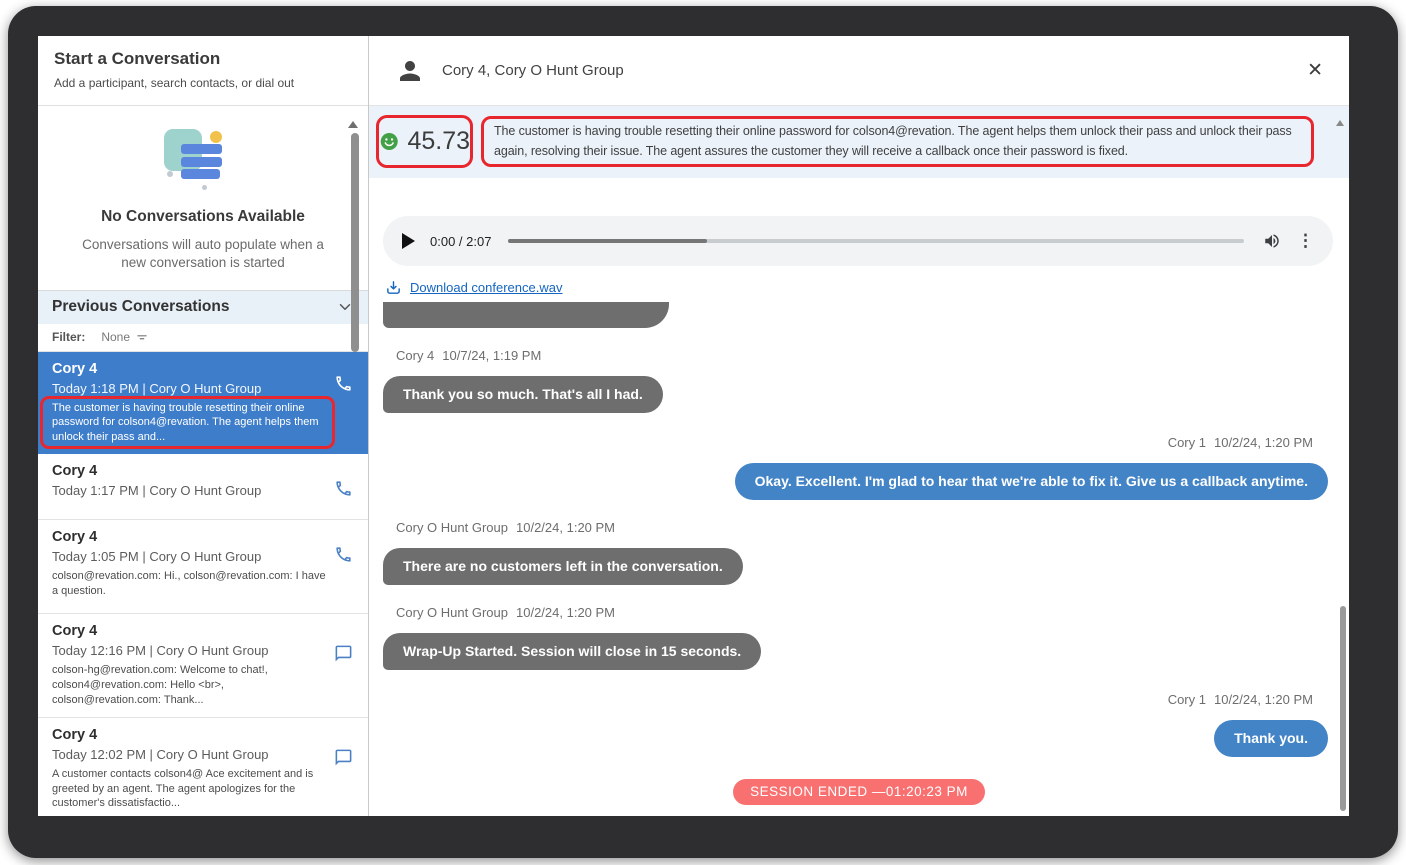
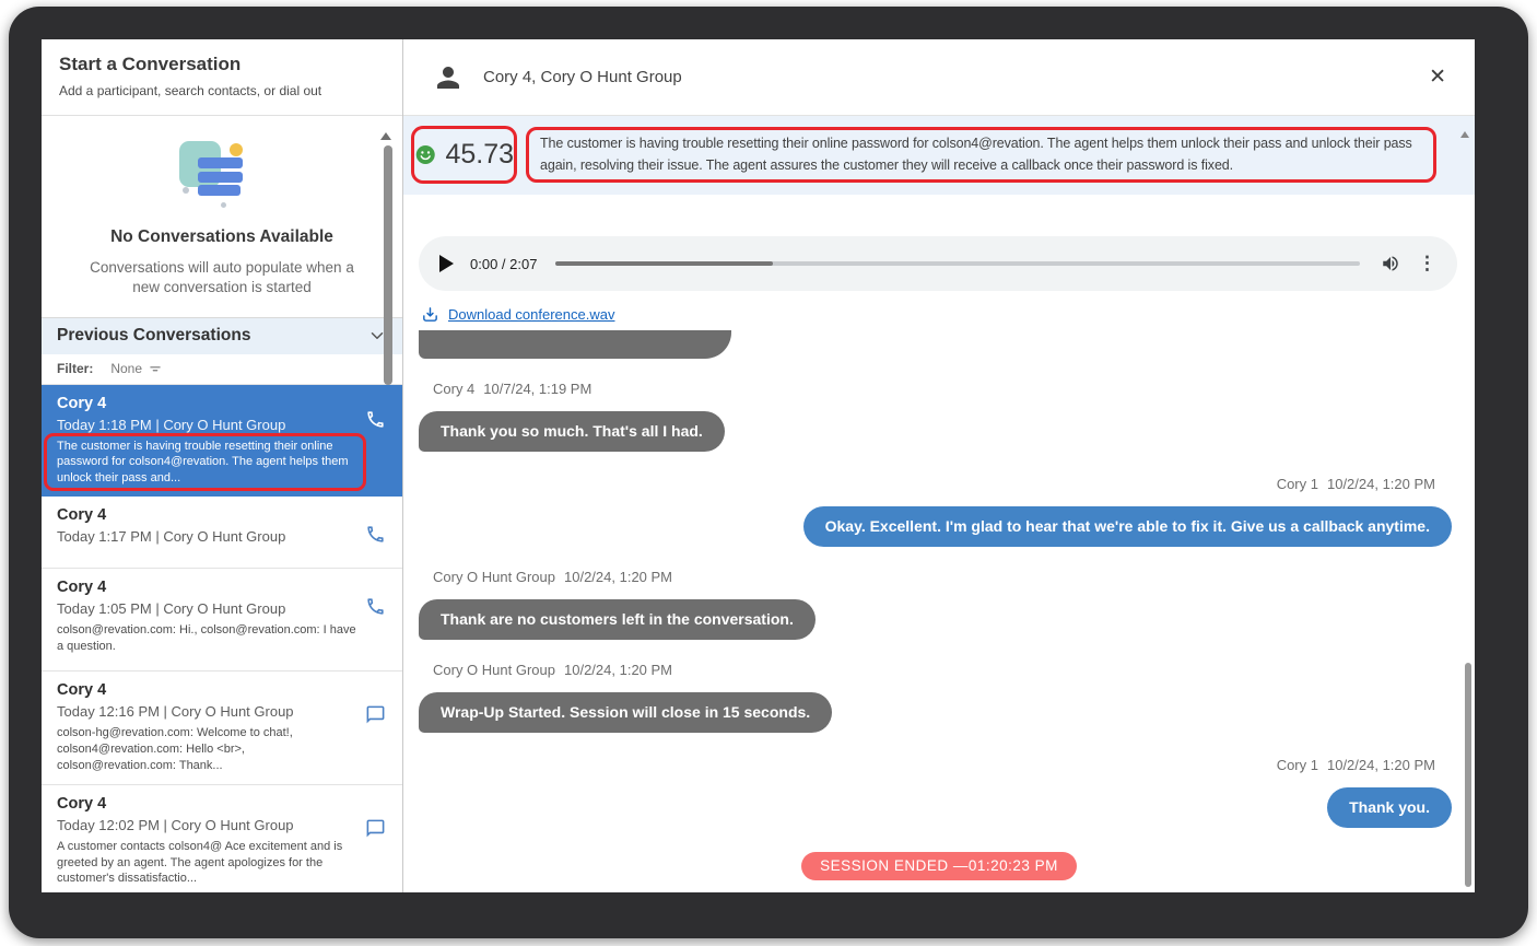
  Start a Conversation
  Add a participant, search contacts, or dial out
  No Conversations Available
  Conversations will auto populate when a new conversation is started
  Previous Conversations
  Filter:
  None
  Cory 4
  Today 1:18 PM | Cory O Hunt Group
  The customer is having trouble resetting their online password for colson4@revation. The agent helps them unlock their pass and...
  Cory 4
  Today 1:17 PM | Cory O Hunt Group
  Cory 4
  Today 1:05 PM | Cory O Hunt Group
  colson@revation.com: Hi., colson@revation.com: I have a question.
  Cory 4
  Today 12:16 PM | Cory O Hunt Group
  colson-hg@revation.com: Welcome to chat!, colson4@revation.com: Hello <br>, colson@revation.com: Thank...
  Cory 4
  Today 12:02 PM | Cory O Hunt Group
  A customer contacts colson4@ Ace excitement and is greeted by an agent. The agent apologizes for the customer's dissatisfactio...
  Cory 4, Cory O Hunt Group
  ✕
  45.73
  The customer is having trouble resetting their online password for colson4@revation. The agent helps them unlock their pass and unlock their pass again, resolving their issue. The agent assures the customer they will receive a callback once their password is fixed.
  0:00 / 2:07
  ⋮
  Download conference.wav
  Cory 4 10/7/24, 1:19 PM
  Thank you so much. That's all I had.
  Cory 1 10/2/24, 1:20 PM
  Okay. Excellent. I'm glad to hear that we're able to fix it. Give us a callback anytime.
  Cory O Hunt Group 10/2/24, 1:20 PM
- There are no customers left in the conversation.
+ Thank are no customers left in the conversation.
  Cory O Hunt Group 10/2/24, 1:20 PM
  Wrap-Up Started. Session will close in 15 seconds.
  Cory 1 10/2/24, 1:20 PM
  Thank you.
  SESSION ENDED —01:20:23 PM
